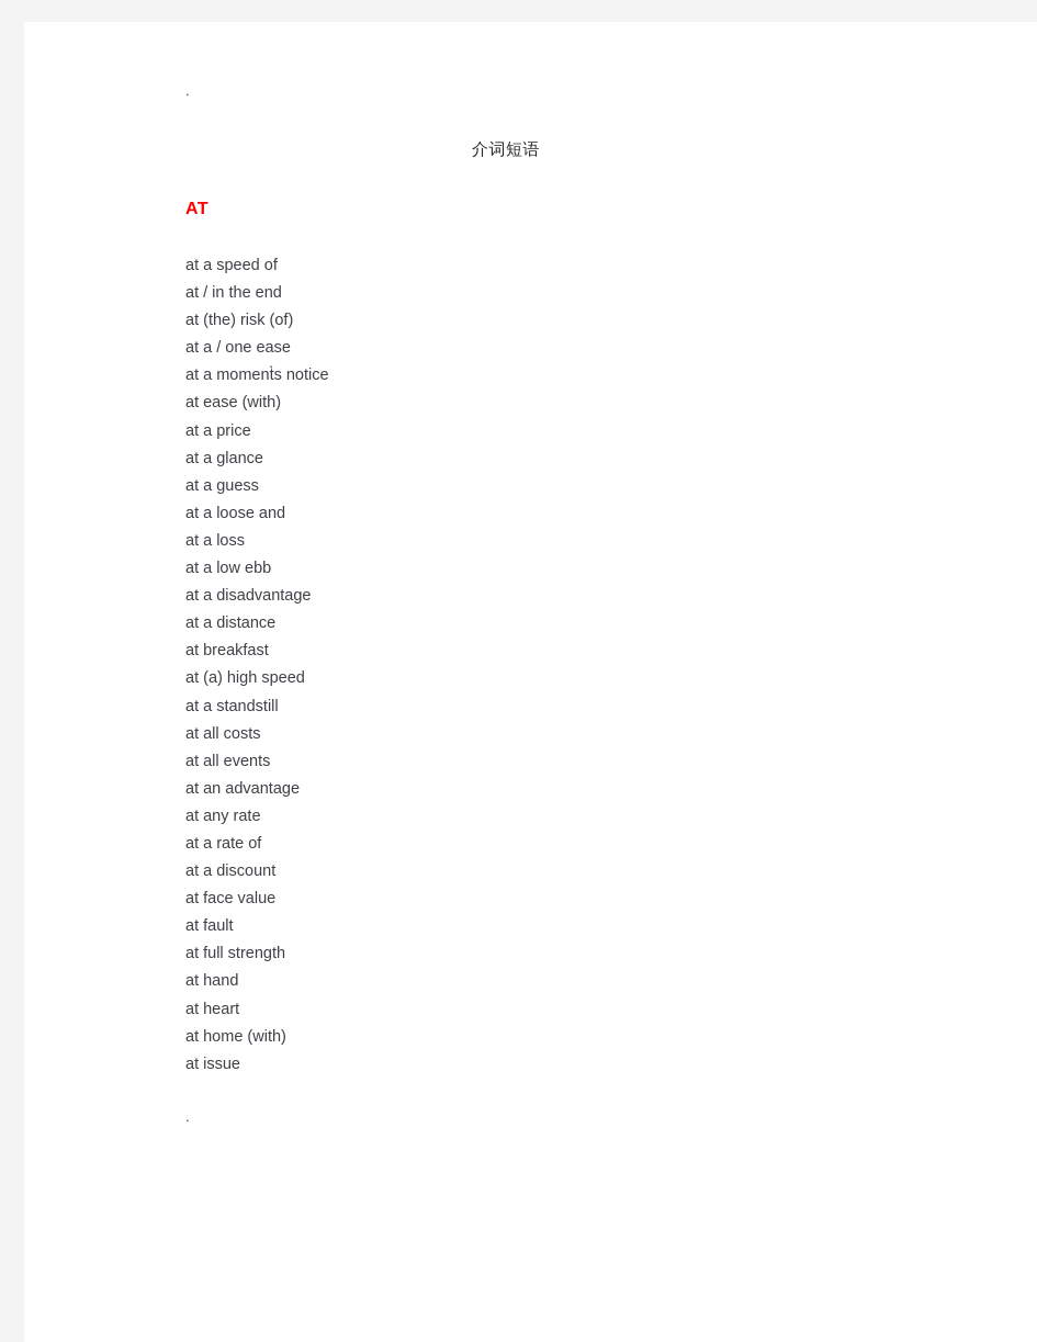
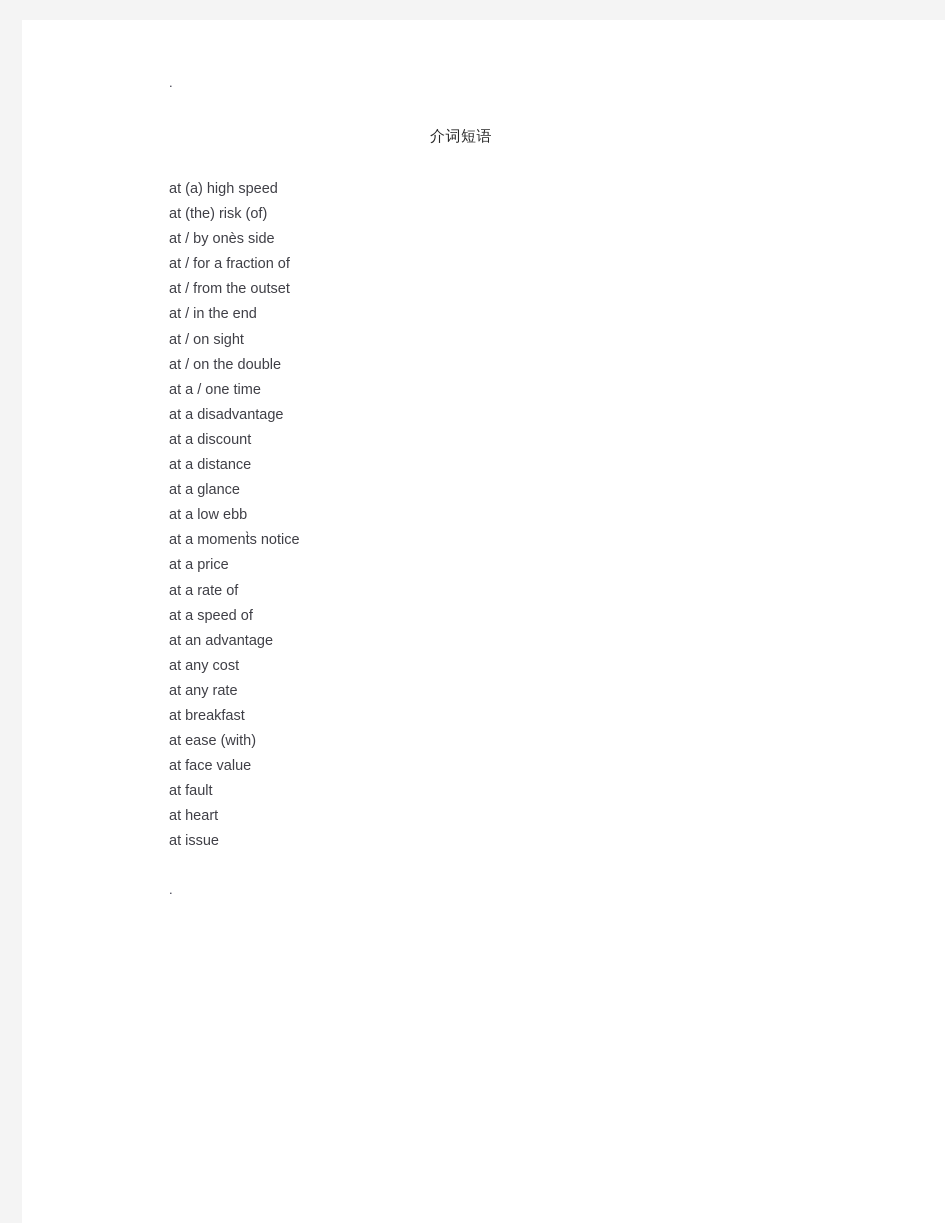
  .
  介词短语
- AT
- at a speed of
+ at (a) high speed
- at / in the end
+ at (the) risk (of)
+ at / by onès side
+ at / for a fraction of
+ at / from the outset
- at (the) risk (of)
+ at / in the end
+ at / on sight
+ at / on the double
- at a / one ease
+ at a / one time
- at a moment̀s notice
+ at a disadvantage
- at ease (with)
+ at a discount
- at a price
+ at a distance
  at a glance
- at a guess
- at a loose and
- at a loss
  at a low ebb
- at a disadvantage
+ at a moment̀s notice
- at a distance
+ at a price
- at breakfast
+ at a rate of
- at (a) high speed
+ at a speed of
- at a standstill
- at all costs
- at all events
  at an advantage
+ at any cost
  at any rate
- at a rate of
+ at breakfast
- at a discount
+ at ease (with)
  at face value
  at fault
- at full strength
- at hand
  at heart
- at home (with)
  at issue
  .
